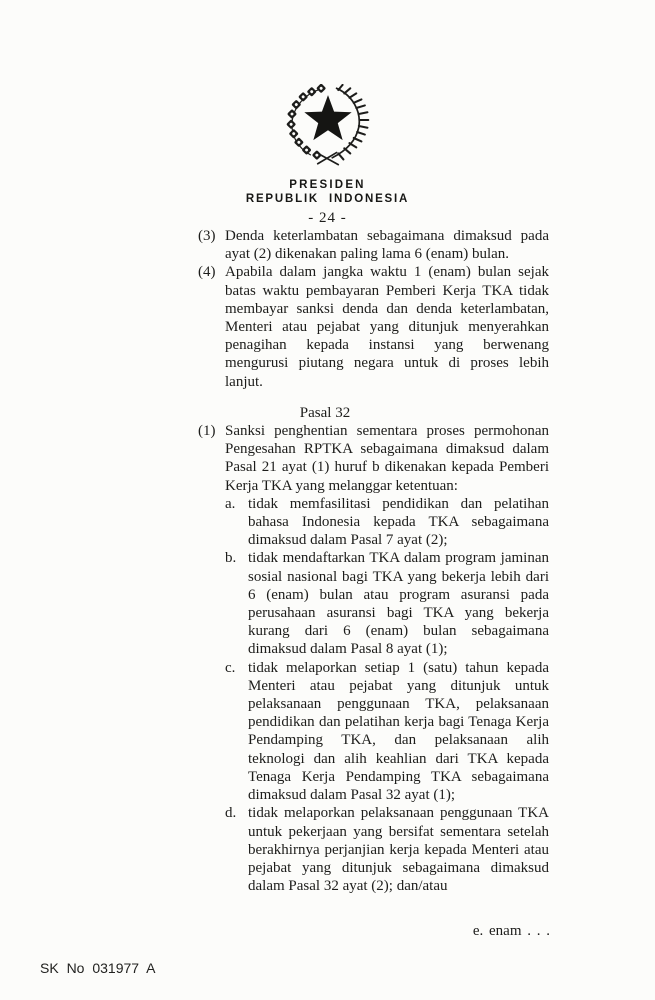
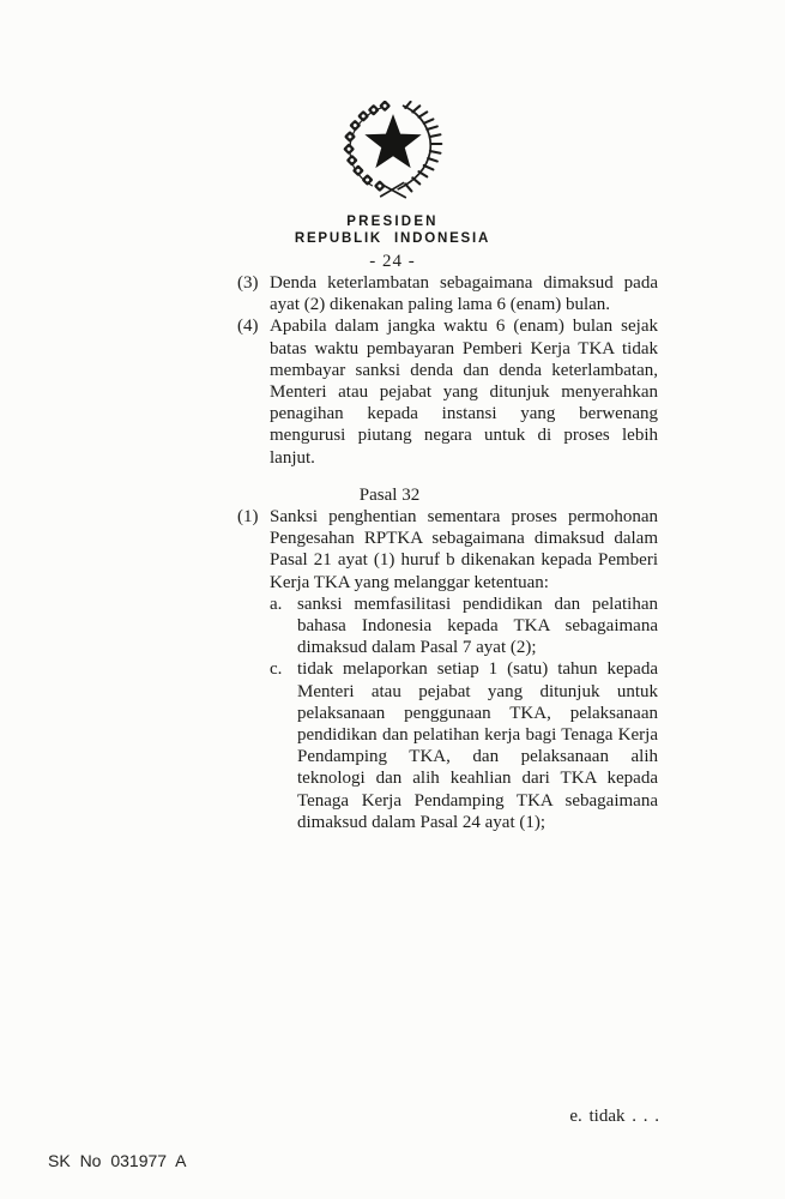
  PRESIDEN
  REPUBLIK INDONESIA
  - 24 -
  (3)
  Denda keterlambatan sebagaimana dimaksud pada ayat (2) dikenakan paling lama 6 (enam) bulan.
  (4)
- Apabila dalam jangka waktu 1 (enam) bulan sejak batas waktu pembayaran Pemberi Kerja TKA tidak membayar sanksi denda dan denda keterlambatan, Menteri atau pejabat yang ditunjuk menyerahkan penagihan kepada instansi yang berwenang mengurusi piutang negara untuk di proses lebih lanjut.
+ Apabila dalam jangka waktu 6 (enam) bulan sejak batas waktu pembayaran Pemberi Kerja TKA tidak membayar sanksi denda dan denda keterlambatan, Menteri atau pejabat yang ditunjuk menyerahkan penagihan kepada instansi yang berwenang mengurusi piutang negara untuk di proses lebih lanjut.
  Pasal 32
  (1)
  Sanksi penghentian sementara proses permohonan Pengesahan RPTKA sebagaimana dimaksud dalam Pasal 21 ayat (1) huruf b dikenakan kepada Pemberi Kerja TKA yang melanggar ketentuan:
  a.
- tidak memfasilitasi pendidikan dan pelatihan bahasa Indonesia kepada TKA sebagaimana dimaksud dalam Pasal 7 ayat (2);
+ sanksi memfasilitasi pendidikan dan pelatihan bahasa Indonesia kepada TKA sebagaimana dimaksud dalam Pasal 7 ayat (2);
- b.
- tidak mendaftarkan TKA dalam program jaminan sosial nasional bagi TKA yang bekerja lebih dari 6 (enam) bulan atau program asuransi pada perusahaan asuransi bagi TKA yang bekerja kurang dari 6 (enam) bulan sebagaimana dimaksud dalam Pasal 8 ayat (1);
  c.
- tidak melaporkan setiap 1 (satu) tahun kepada Menteri atau pejabat yang ditunjuk untuk pelaksanaan penggunaan TKA, pelaksanaan pendidikan dan pelatihan kerja bagi Tenaga Kerja Pendamping TKA, dan pelaksanaan alih teknologi dan alih keahlian dari TKA kepada Tenaga Kerja Pendamping TKA sebagaimana dimaksud dalam Pasal 32 ayat (1);
+ tidak melaporkan setiap 1 (satu) tahun kepada Menteri atau pejabat yang ditunjuk untuk pelaksanaan penggunaan TKA, pelaksanaan pendidikan dan pelatihan kerja bagi Tenaga Kerja Pendamping TKA, dan pelaksanaan alih teknologi dan alih keahlian dari TKA kepada Tenaga Kerja Pendamping TKA sebagaimana dimaksud dalam Pasal 24 ayat (1);
- d.
- tidak melaporkan pelaksanaan penggunaan TKA untuk pekerjaan yang bersifat sementara setelah berakhirnya perjanjian kerja kepada Menteri atau pejabat yang ditunjuk sebagaimana dimaksud dalam Pasal 32 ayat (2); dan/atau
- e. enam . . .
+ e. tidak . . .
  SK No 031977 A
